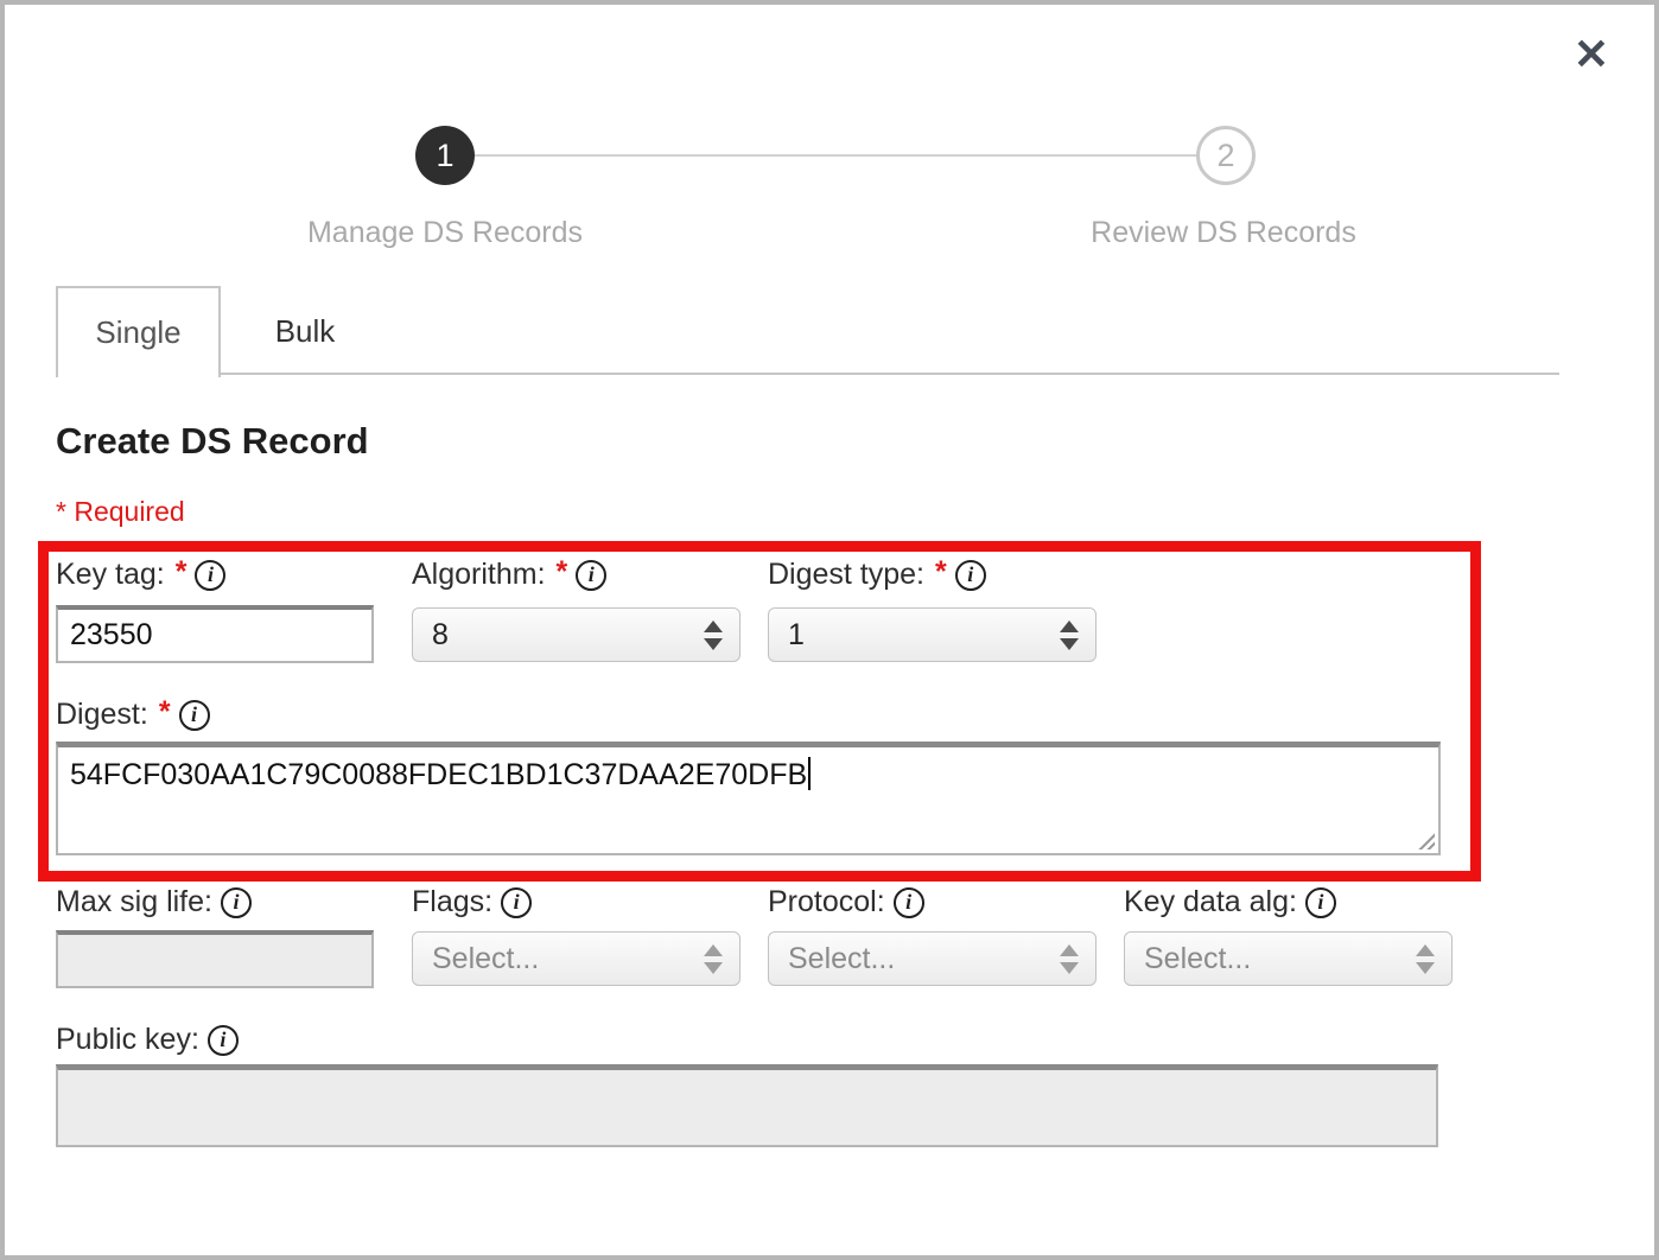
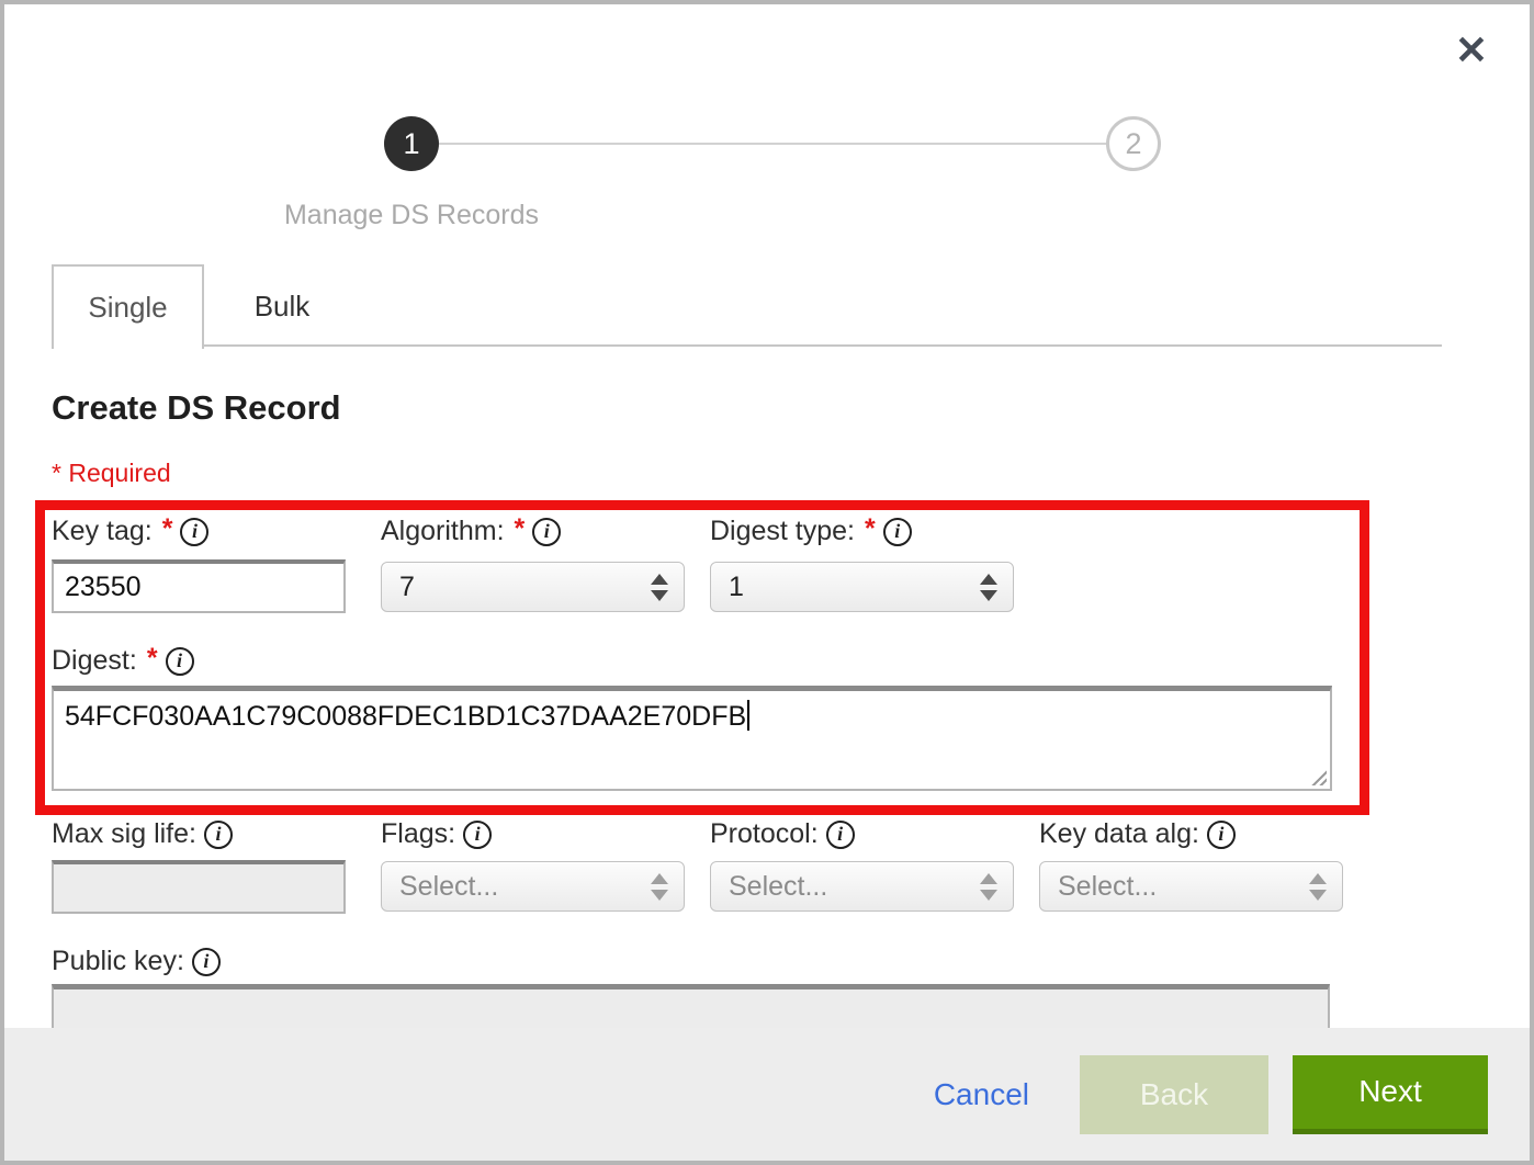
  ✕
  1
  2
  Manage DS Records
- Review DS Records
  Single
  Bulk
  Create DS Record
  * Required
  Key tag:
  *
  i
  Algorithm:
  *
  i
  Digest type:
  *
  i
  23550
- 8
+ 7
  1
  Digest:
  *
  i
  54FCF030AA1C79C0088FDEC1BD1C37DAA2E70DFB
  Max sig life:
  i
  Flags:
  i
  Protocol:
  i
  Key data alg:
  i
  Select...
  Select...
  Select...
  Public key:
  i
+ Cancel
+ Back
+ Next
